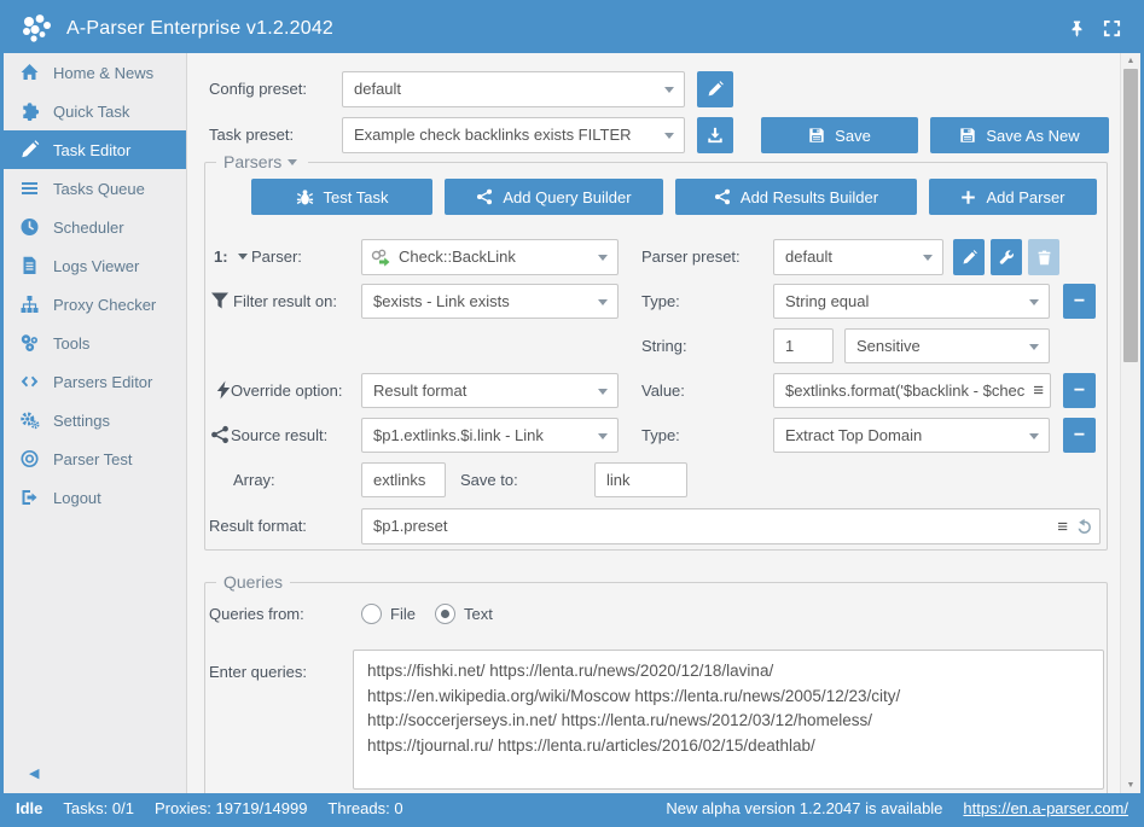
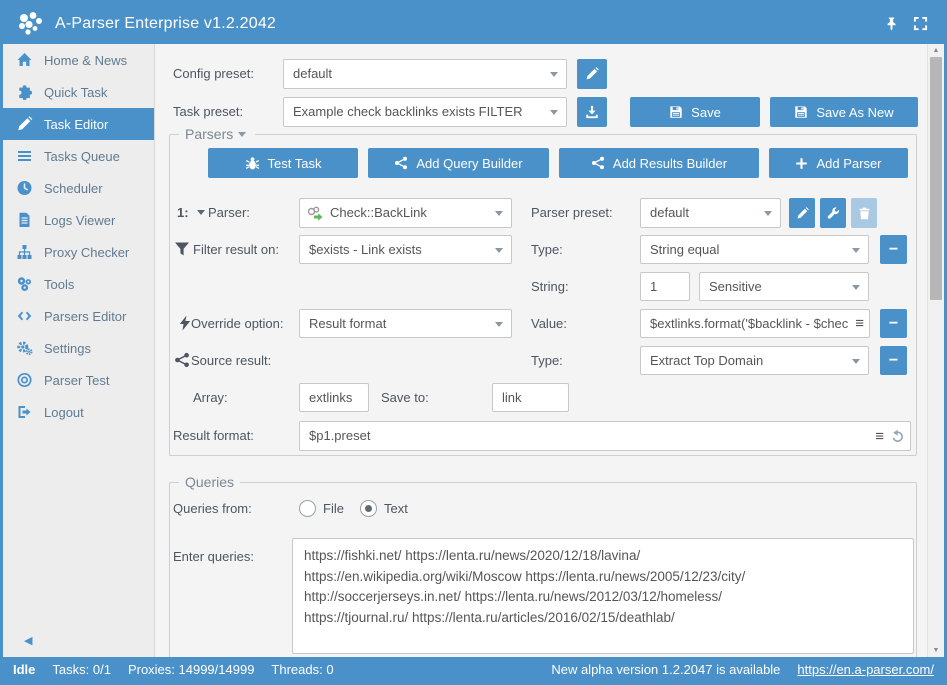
  A-Parser Enterprise v1.2.2042
  Home & News
  Quick Task
  Task Editor
  Tasks Queue
  Scheduler
  Logs Viewer
  Proxy Checker
  Tools
  Parsers Editor
  Settings
  Parser Test
  Logout
  ◀
  Config preset:
  default
  Task preset:
  Example check backlinks exists FILTER
  Save
  Save As New
  Parsers
  Test Task
  Add Query Builder
  Add Results Builder
  Add Parser
  1:
  Parser:
  Check::BackLink
  Parser preset:
  default
  Filter result on:
  $exists - Link exists
  Type:
  String equal
  −
  String:
  1
  Sensitive
  Override option:
  Result format
  Value:
  $extlinks.format('$backlink - $chec
  ≡
  −
  Source result:
- $p1.extlinks.$i.link - Link
  Type:
  Extract Top Domain
  −
  Array:
  extlinks
  Save to:
  link
  Result format:
  $p1.preset
  ≡
  Queries
  Queries from:
  File
  Text
  Enter queries:
  https://fishki.net/ https://lenta.ru/news/2020/12/18/lavina/
  https://en.wikipedia.org/wiki/Moscow https://lenta.ru/news/2005/12/23/city/
  http://soccerjerseys.in.net/ https://lenta.ru/news/2012/03/12/homeless/
  https://tjournal.ru/ https://lenta.ru/articles/2016/02/15/deathlab/
  Idle
  Tasks: 0/1
- Proxies: 19719/14999
+ Proxies: 14999/14999
  Threads: 0
  New alpha version 1.2.2047 is available
  https://en.a-parser.com/
